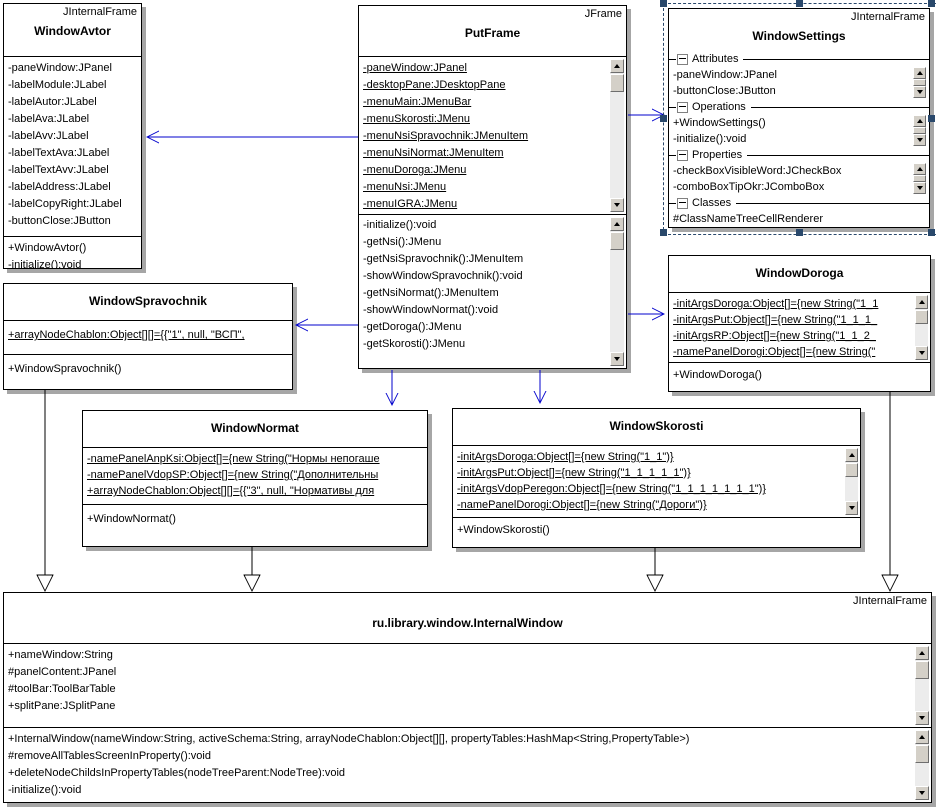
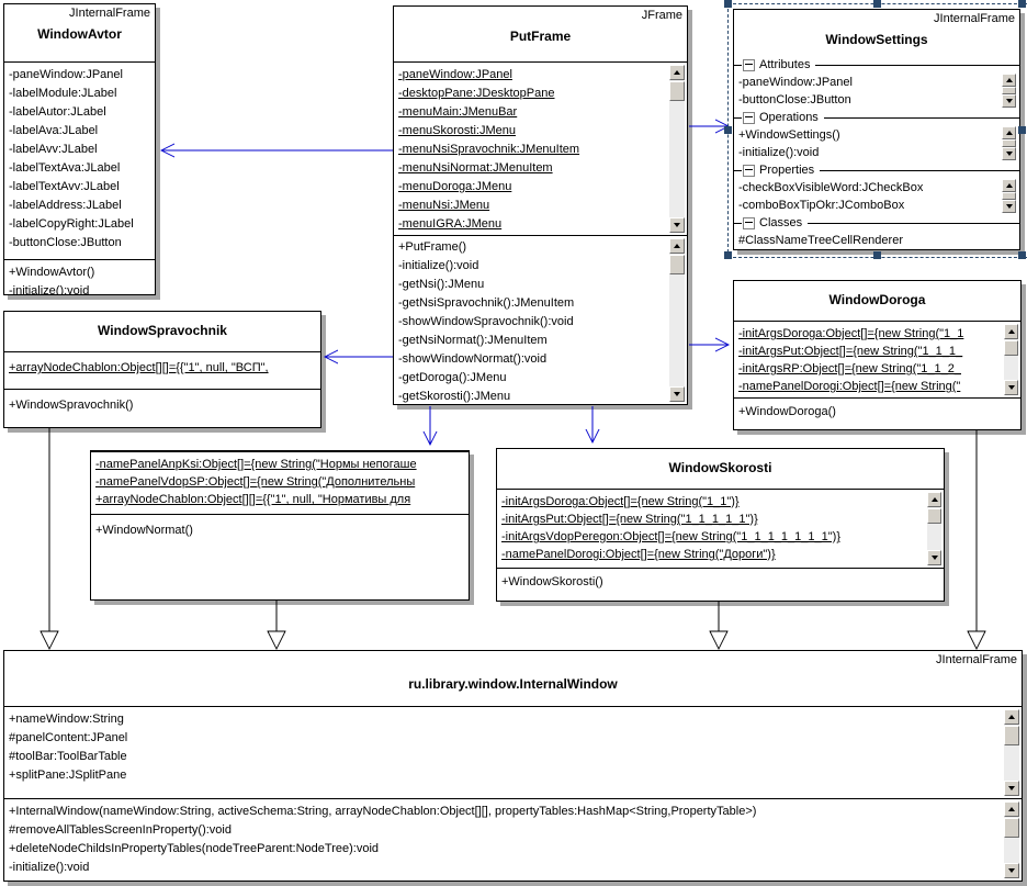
  JInternalFrame
  WindowAvtor
  -paneWindow:JPanel
  -labelModule:JLabel
  -labelAutor:JLabel
  -labelAva:JLabel
  -labelAvv:JLabel
  -labelTextAva:JLabel
  -labelTextAvv:JLabel
  -labelAddress:JLabel
  -labelCopyRight:JLabel
  -buttonClose:JButton
  +WindowAvtor()
  -initialize():void
  JFrame
  PutFrame
  -paneWindow:JPanel
  -desktopPane:JDesktopPane
  -menuMain:JMenuBar
  -menuSkorosti:JMenu
  -menuNsiSpravochnik:JMenuItem
  -menuNsiNormat:JMenuItem
  -menuDoroga:JMenu
  -menuNsi:JMenu
  -menuIGRA:JMenu
+ +PutFrame()
  -initialize():void
  -getNsi():JMenu
  -getNsiSpravochnik():JMenuItem
  -showWindowSpravochnik():void
  -getNsiNormat():JMenuItem
  -showWindowNormat():void
  -getDoroga():JMenu
  -getSkorosti():JMenu
  JInternalFrame
  WindowSettings
  Attributes
  -paneWindow:JPanel
  -buttonClose:JButton
  Operations
  +WindowSettings()
  -initialize():void
  Properties
  -checkBoxVisibleWord:JCheckBox
  -comboBoxTipOkr:JComboBox
  Classes
  #ClassNameTreeCellRenderer
  WindowSpravochnik
  +arrayNodeChablon:Object[][]={{"1", null, "ВСП",
  +WindowSpravochnik()
  WindowDoroga
  -initArgsDoroga:Object[]={new String("1_1
  -initArgsPut:Object[]={new String("1_1_1_
  -initArgsRP:Object[]={new String("1_1_2_
  -namePanelDorogi:Object[]={new String("
  +WindowDoroga()
- WindowNormat
  -namePanelAnpKsi:Object[]={new String("Нормы непогаше
  -namePanelVdopSP:Object[]={new String("Дополнительны
- +arrayNodeChablon:Object[][]={{"3", null, "Нормативы для
+ +arrayNodeChablon:Object[][]={{"1", null, "Нормативы для
  +WindowNormat()
  WindowSkorosti
  -initArgsDoroga:Object[]={new String("1_1")}
  -initArgsPut:Object[]={new String("1_1_1_1_1")}
  -initArgsVdopPeregon:Object[]={new String("1_1_1_1_1_1_1")}
  -namePanelDorogi:Object[]={new String("Дороги")}
  +WindowSkorosti()
  JInternalFrame
  ru.library.window.InternalWindow
  +nameWindow:String
  #panelContent:JPanel
  #toolBar:ToolBarTable
  +splitPane:JSplitPane
  +InternalWindow(nameWindow:String, activeSchema:String, arrayNodeChablon:Object[][], propertyTables:HashMap<String,PropertyTable>)
  #removeAllTablesScreenInProperty():void
  +deleteNodeChildsInPropertyTables(nodeTreeParent:NodeTree):void
  -initialize():void
